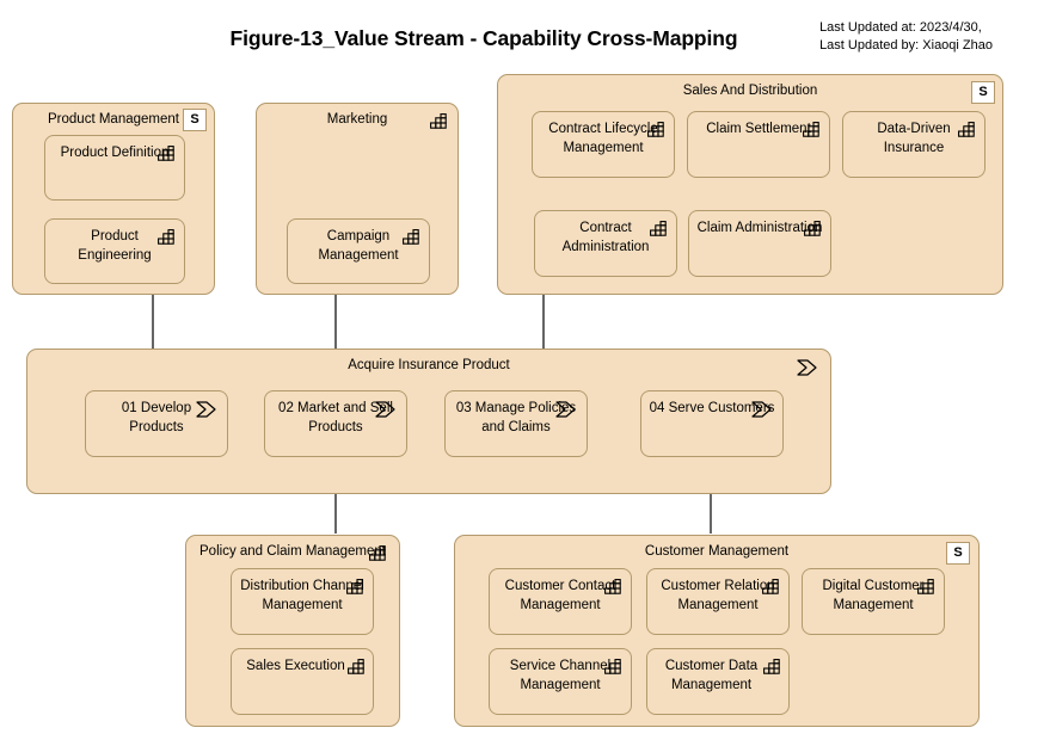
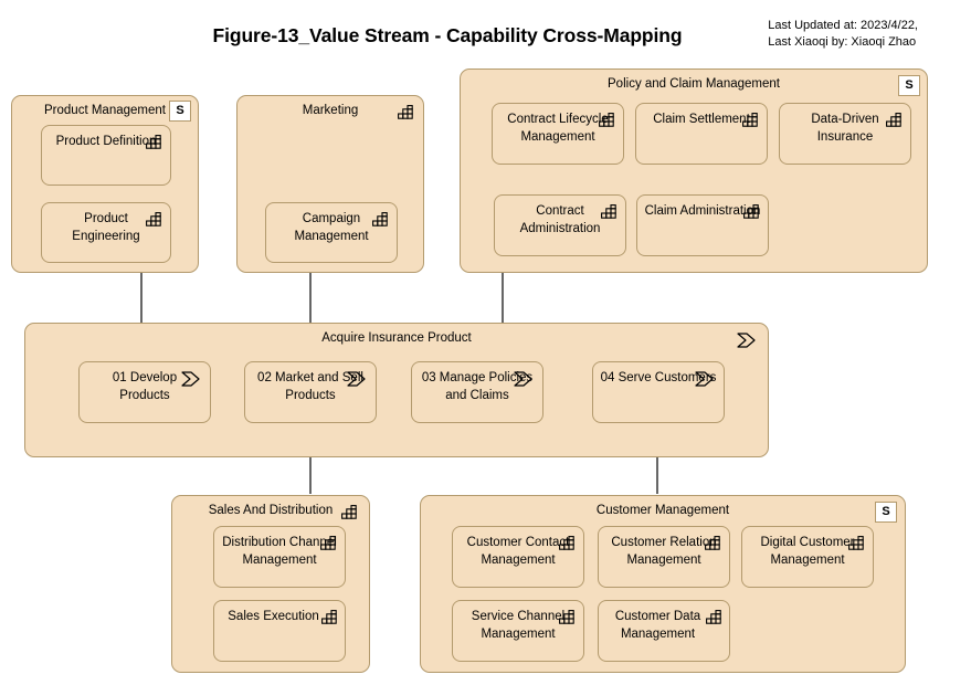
  Figure-13_Value Stream - Capability Cross-Mapping
- Last Updated at: 2023/4/30,
+ Last Updated at: 2023/4/22,
- Last Updated by: Xiaoqi Zhao
+ Last Xiaoqi by: Xiaoqi Zhao
  Product Management
  S
  Product Definition
  Product Engineering
  Marketing
  Campaign Management
- Sales And Distribution
+ Policy and Claim Management
  S
  Contract Lifecycle Management
  Claim Settlemen
  Data-Driven Insurance
  Contract Administration
  Claim Administration
  Acquire Insurance Product
  01 Develop Products
  02 Market and Sll Products
  03 Manage Policie and Claims
  04 Serve Customrs
- Policy and Claim Management
+ Sales And Distribution
  Distribution Chann Management
  Sales Execution
  Customer Management
  S
  Customer Contact Management
  Customer Relation Management
  Digital Customer Management
  Service Channel Management
  Customer Data Management
